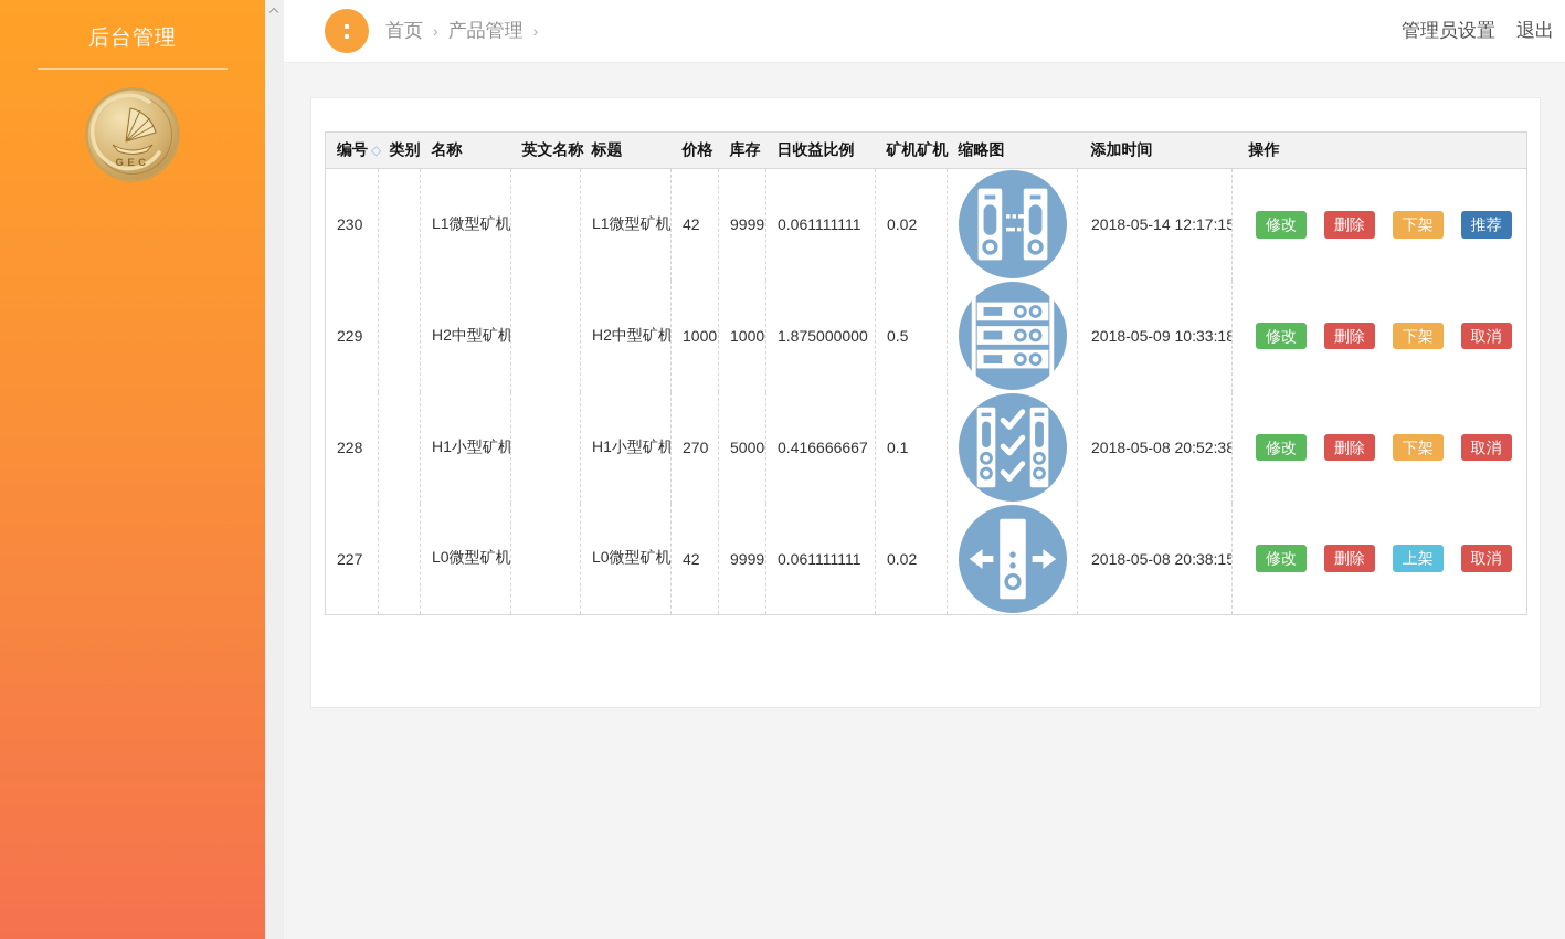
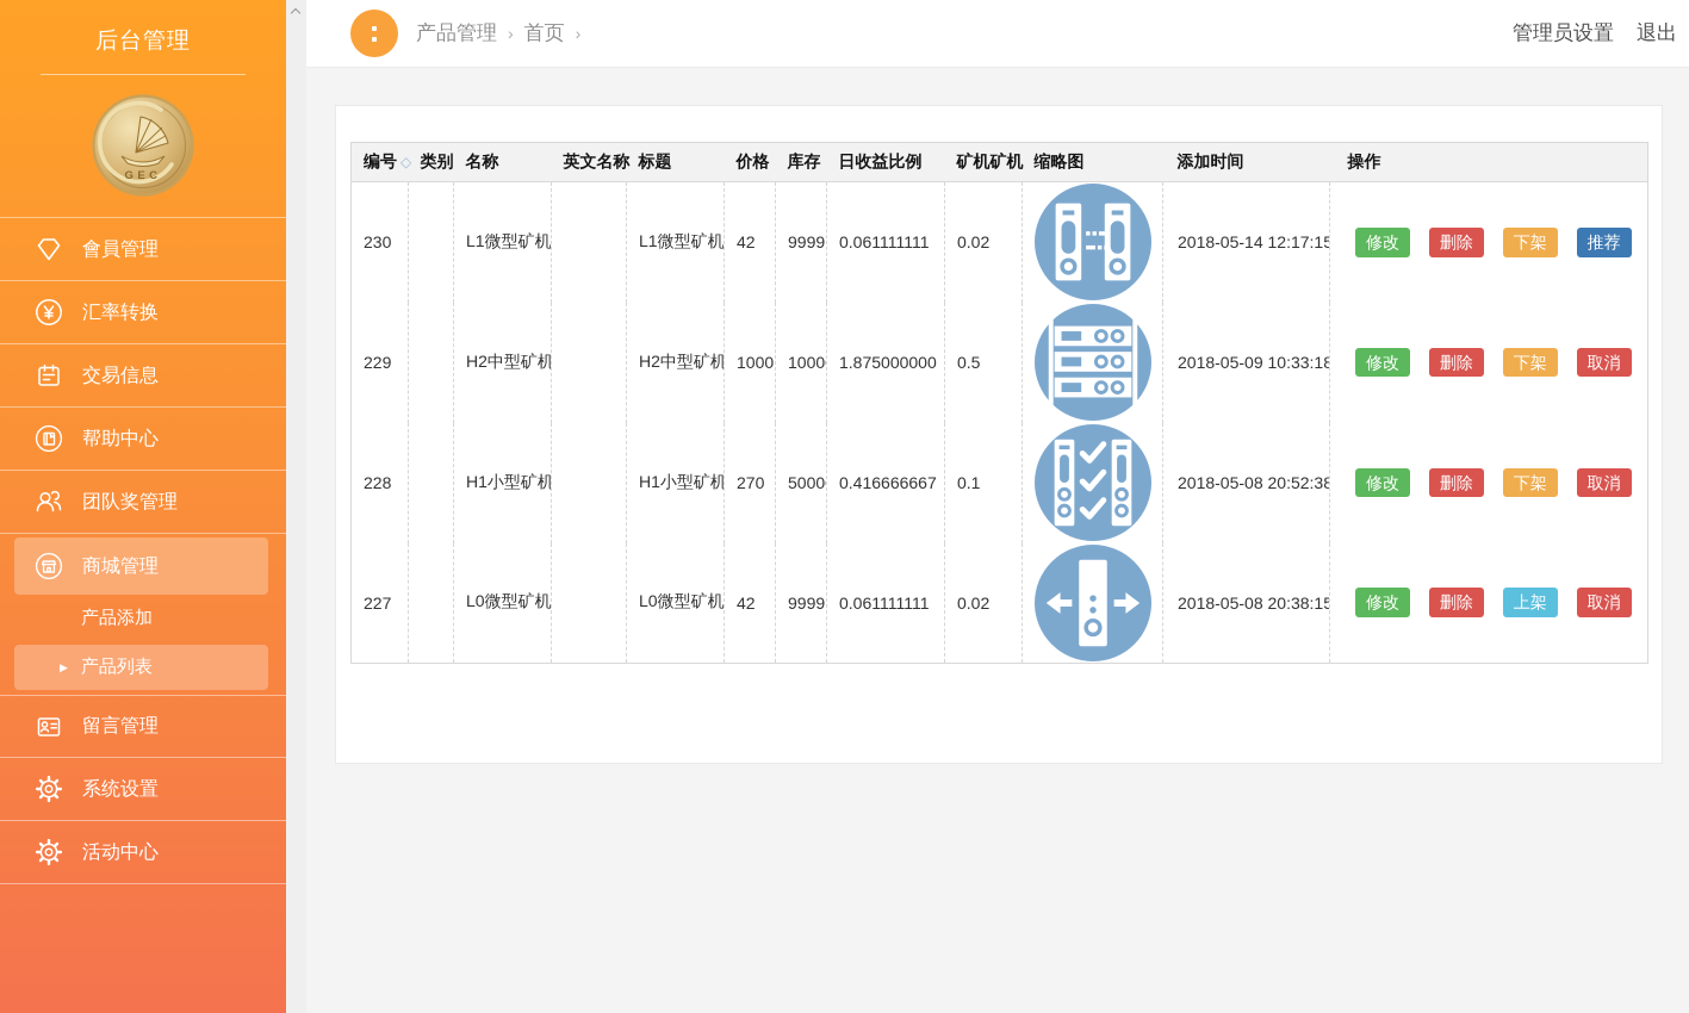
  后台管理
  GEC
+ 會員管理
+ 汇率转换
+ 交易信息
+ 帮助中心
+ 团队奖管理
+ 商城管理
+ 产品添加
+ ▶
+ 产品列表
+ 留言管理
+ 系统设置
+ 活动中心
- 首页
+ 产品管理
  ›
- 产品管理
+ 首页
  ›
  管理员设置
  退出
  编号 ◇	类别	名称	英文名称	标题	价格	库存	日收益比例	矿机矿机	缩略图	添加时间	操作
  230		L1微型矿机		L1微型矿机	42	9999	0.061111111	0.02		2018-05-14 12:17:15	修改 删除 下架 推荐
  229		H2中型矿机		H2中型矿机	1000	1000	1.875000000	0.5		2018-05-09 10:33:18	修改 删除 下架 取消
  228		H1小型矿机		H1小型矿机	270	5000	0.416666667	0.1		2018-05-08 20:52:38	修改 删除 下架 取消
  227		L0微型矿机		L0微型矿机	42	9999	0.061111111	0.02		2018-05-08 20:38:15	修改 删除 上架 取消
